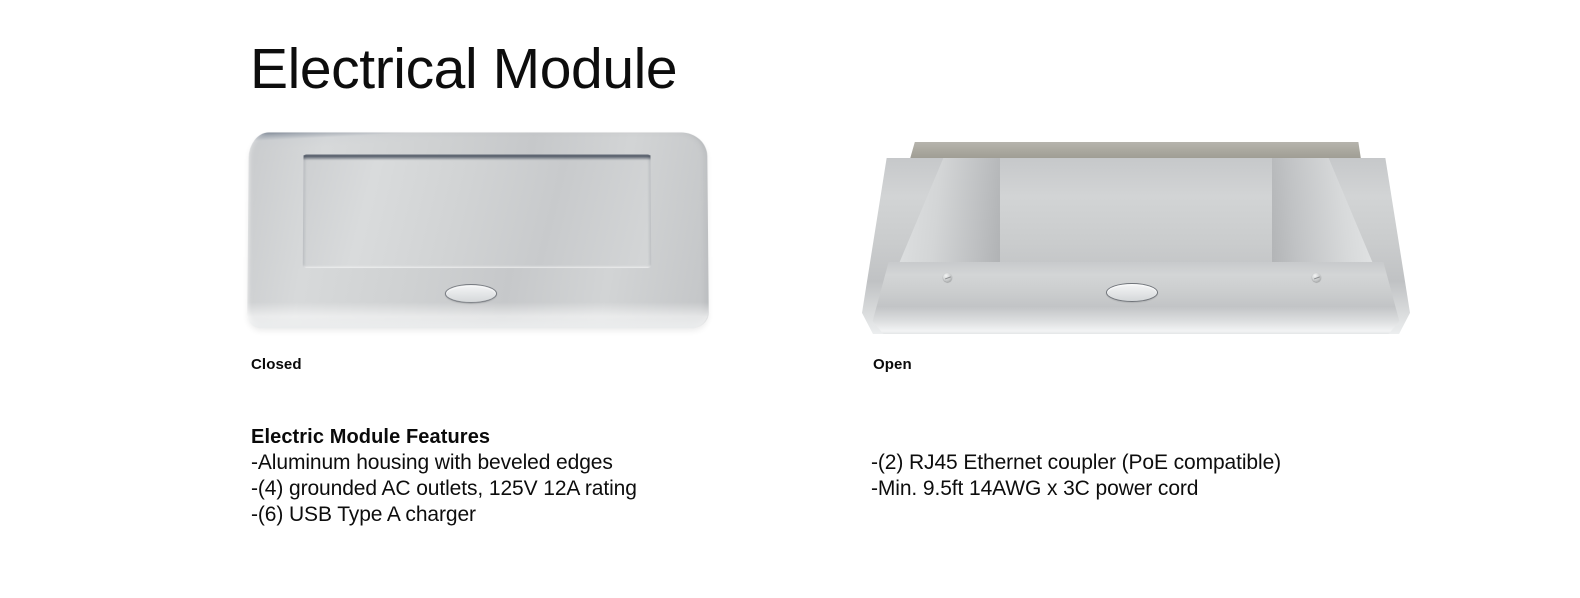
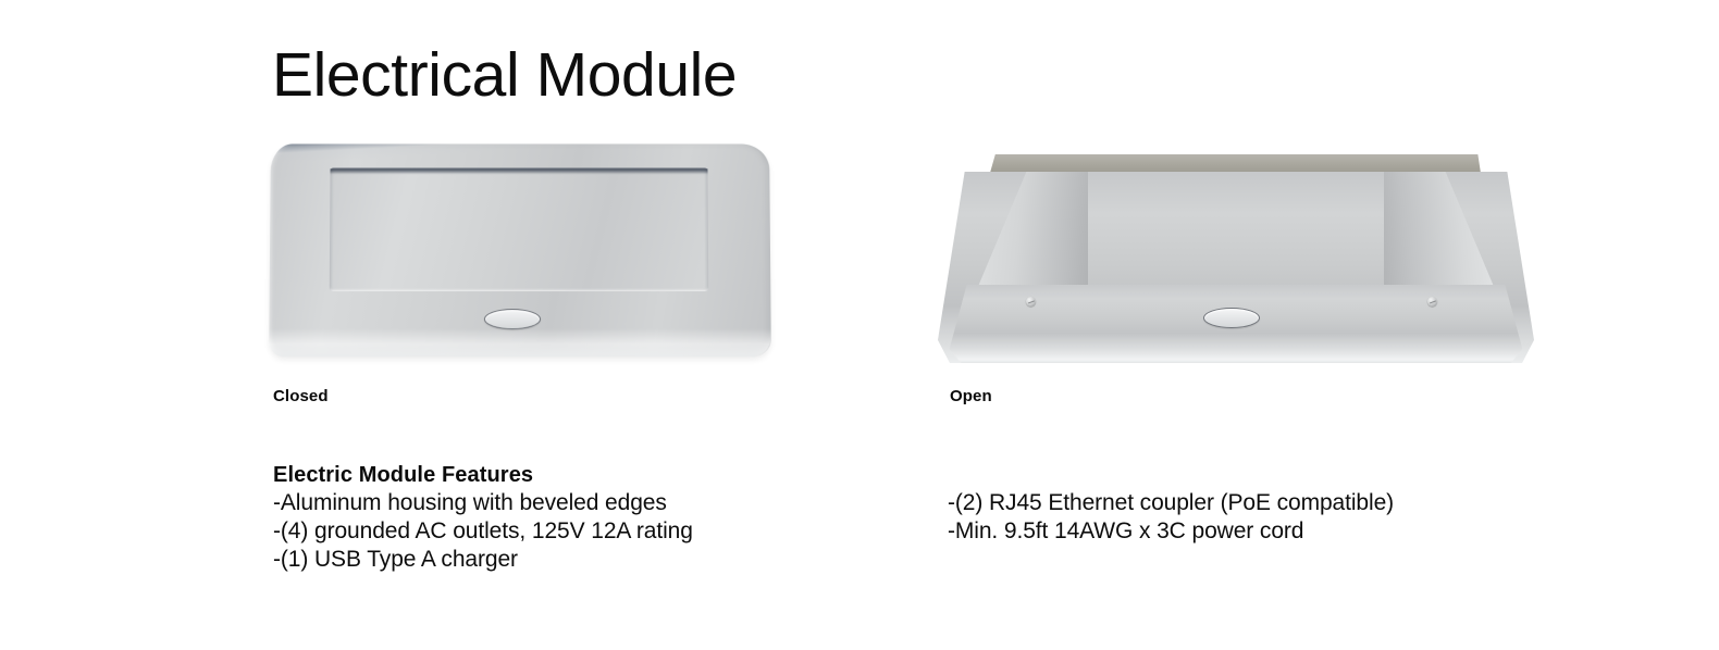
  Electrical Module
  Closed
  Open
  Electric Module Features
  -Aluminum housing with beveled edges
  -(4) grounded AC outlets, 125V 12A rating
- -(6) USB Type A charger
+ -(1) USB Type A charger
  -(2) RJ45 Ethernet coupler (PoE compatible)
  -Min. 9.5ft 14AWG x 3C power cord
